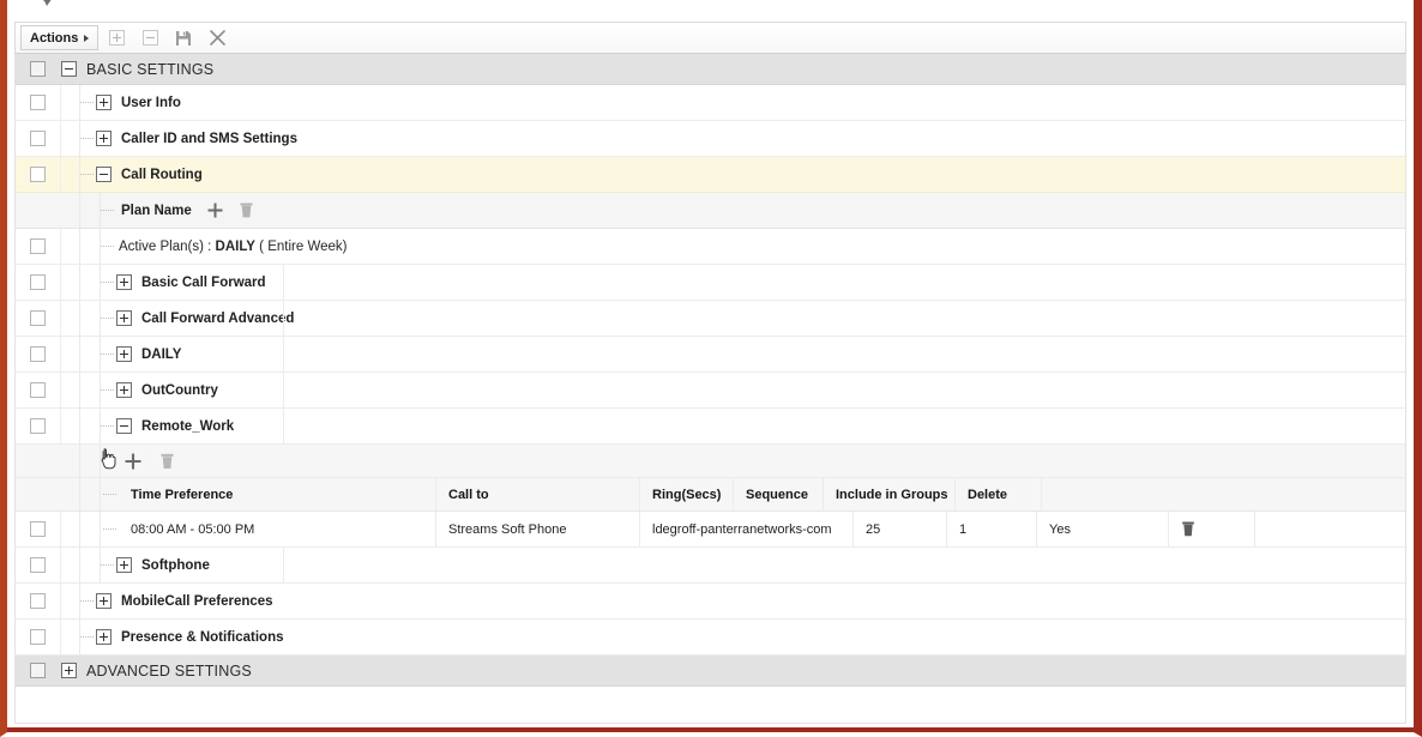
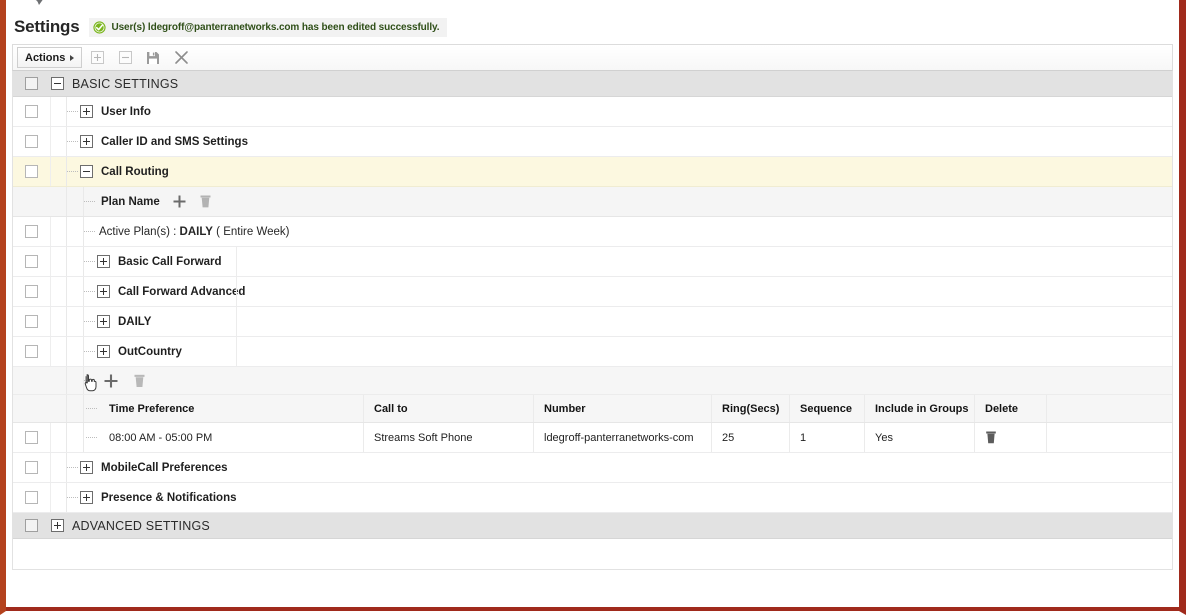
+ Settings
+ User(s) ldegroff@panterranetworks.com has been edited successfully.
  Actions
  BASIC SETTINGS
  User Info
  Caller ID and SMS Settings
  Call Routing
  Plan Name
  Active Plan(s) : DAILY ( Entire Week)
  Basic Call Forward
  Call Forward Advancd
  DAILY
  OutCountry
- Remote_Work
  Time Preference
  Call to
+ Number
  Ring(Secs)
  Sequence
  Include in Groups
  Delete
  08:00 AM - 05:00 PM
  Streams Soft Phone
  ldegroff-panterranetworks-com
  25
  1
  Yes
- Softphone
  MobileCall Preferences
  Presence & Notifications
  ADVANCED SETTINGS
